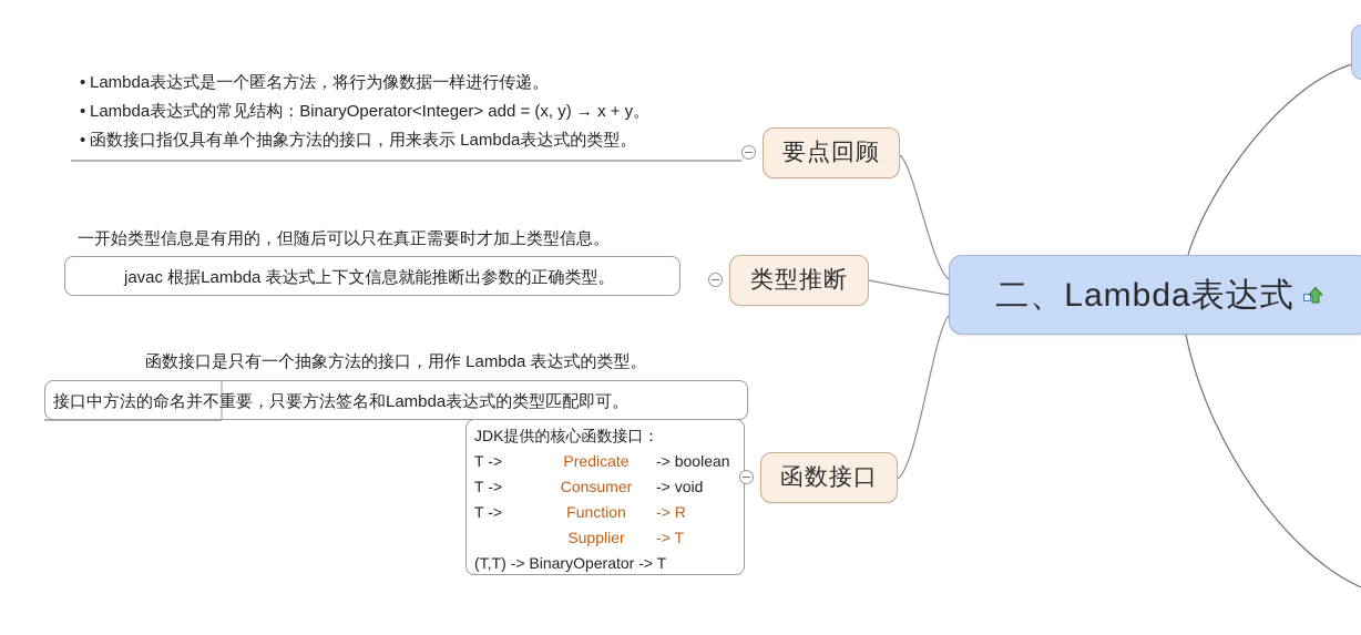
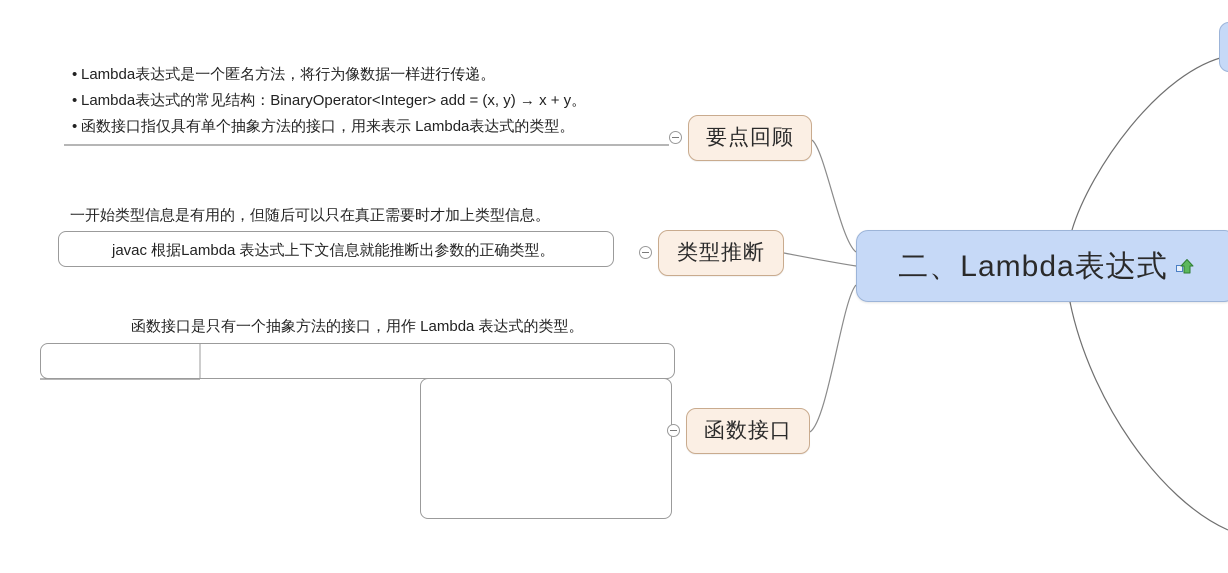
  • Lambda表达式是一个匿名方法，将行为像数据一样进行传递。
  • Lambda表达式的常见结构：BinaryOperator<Integer> add = (x, y) → x + y。
  • 函数接口指仅具有单个抽象方法的接口，用来表示 Lambda表达式的类型。
  一开始类型信息是有用的，但随后可以只在真正需要时才加上类型信息。
  javac 根据Lambda 表达式上下文信息就能推断出参数的正确类型。
  函数接口是只有一个抽象方法的接口，用作 Lambda 表达式的类型。
- 接口中方法的命名并不重要，只要方法签名和Lambda表达式的类型匹配即可。
- JDK提供的核心函数接口：
- T -> Predicate -> boolean
- T -> Consumer -> void
- T -> Function -> R
- Supplier -> T
- (T,T) -> BinaryOperator -> T
  要点回顾
  类型推断
  函数接口
  二、Lambda表达式
